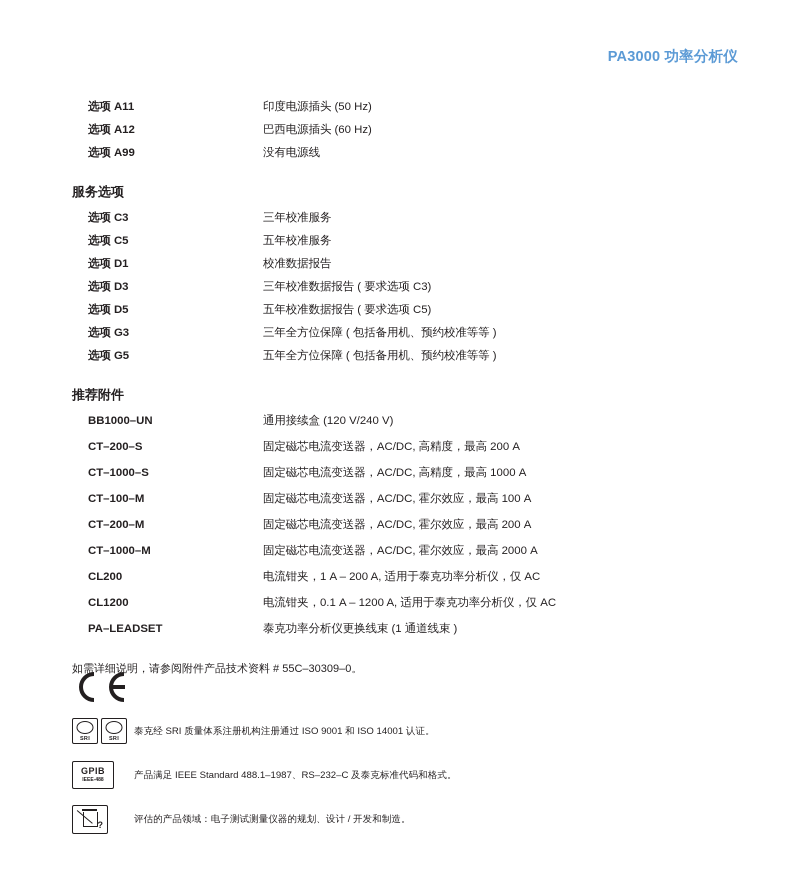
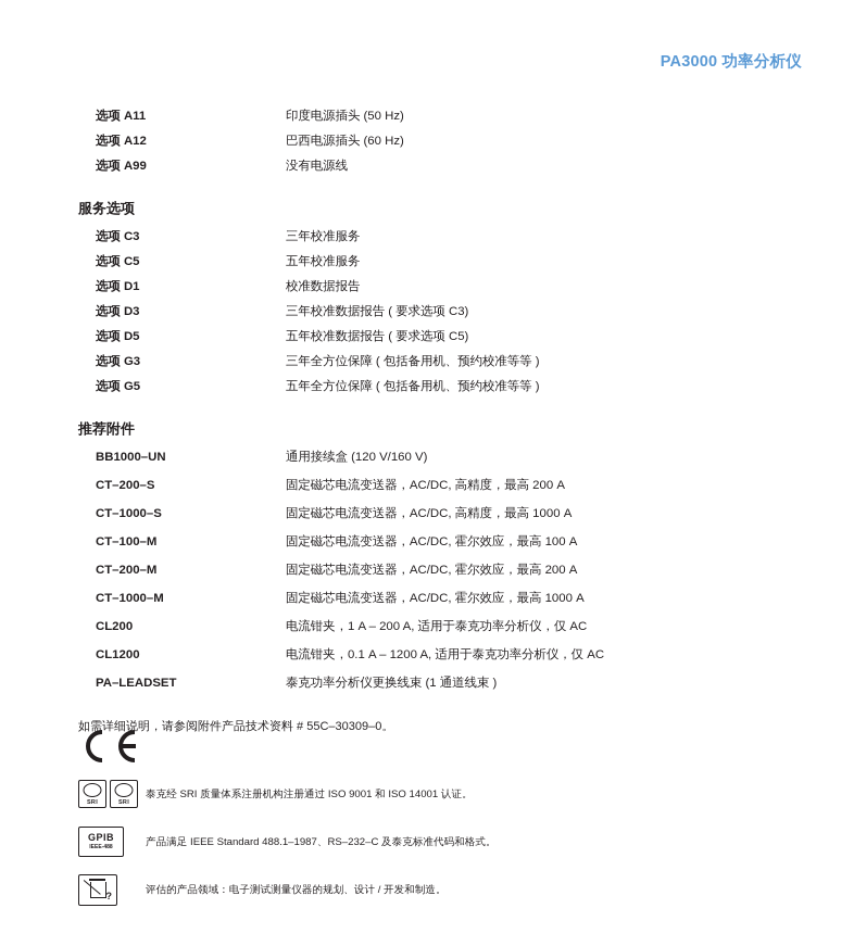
  PA3000 功率分析仪
  选项 A11
  印度电源插头 (50 Hz)
  选项 A12
  巴西电源插头 (60 Hz)
  选项 A99
  没有电源线
  服务选项
  选项 C3
  三年校准服务
  选项 C5
  五年校准服务
  选项 D1
  校准数据报告
  选项 D3
  三年校准数据报告 ( 要求选项 C3)
  选项 D5
  五年校准数据报告 ( 要求选项 C5)
  选项 G3
  三年全方位保障 ( 包括备用机、预约校准等等 )
  选项 G5
  五年全方位保障 ( 包括备用机、预约校准等等 )
  推荐附件
  BB1000–UN
- 通用接续盒 (120 V/240 V)
+ 通用接续盒 (120 V/160 V)
  CT–200–S
  固定磁芯电流变送器，AC/DC, 高精度，最高 200 A
  CT–1000–S
  固定磁芯电流变送器，AC/DC, 高精度，最高 1000 A
  CT–100–M
  固定磁芯电流变送器，AC/DC, 霍尔效应，最高 100 A
  CT–200–M
  固定磁芯电流变送器，AC/DC, 霍尔效应，最高 200 A
  CT–1000–M
- 固定磁芯电流变送器，AC/DC, 霍尔效应，最高 2000 A
+ 固定磁芯电流变送器，AC/DC, 霍尔效应，最高 1000 A
  CL200
  电流钳夹，1 A – 200 A, 适用于泰克功率分析仪，仅 AC
  CL1200
  电流钳夹，0.1 A – 1200 A, 适用于泰克功率分析仪，仅 AC
  PA–LEADSET
  泰克功率分析仪更换线束 (1 通道线束 )
  如需详细说明，请参阅附件产品技术资料 # 55C–30309–0。
  泰克经 SRI 质量体系注册机构注册通过 ISO 9001 和 ISO 14001 认证。
  GPIB
  产品满足 IEEE Standard 488.1–1987、RS–232–C 及泰克标准代码和格式。
  ?
  评估的产品领域：电子测试测量仪器的规划、设计 / 开发和制造。
